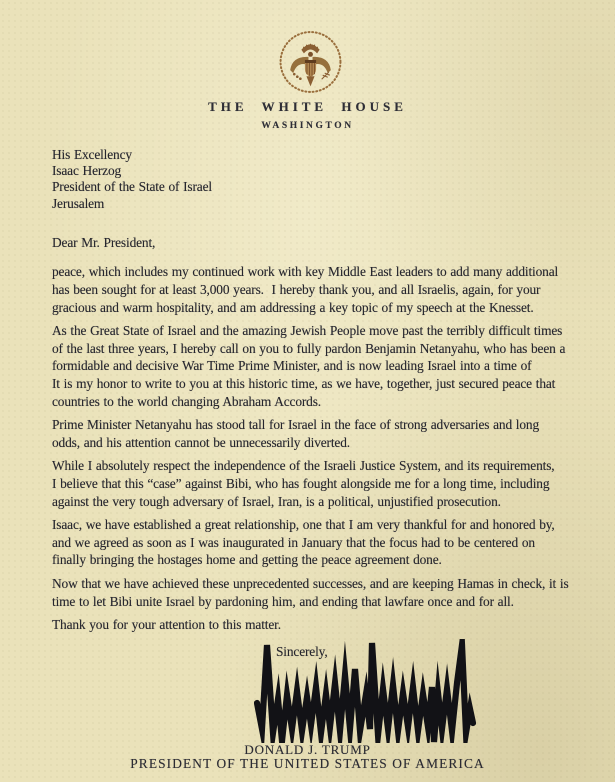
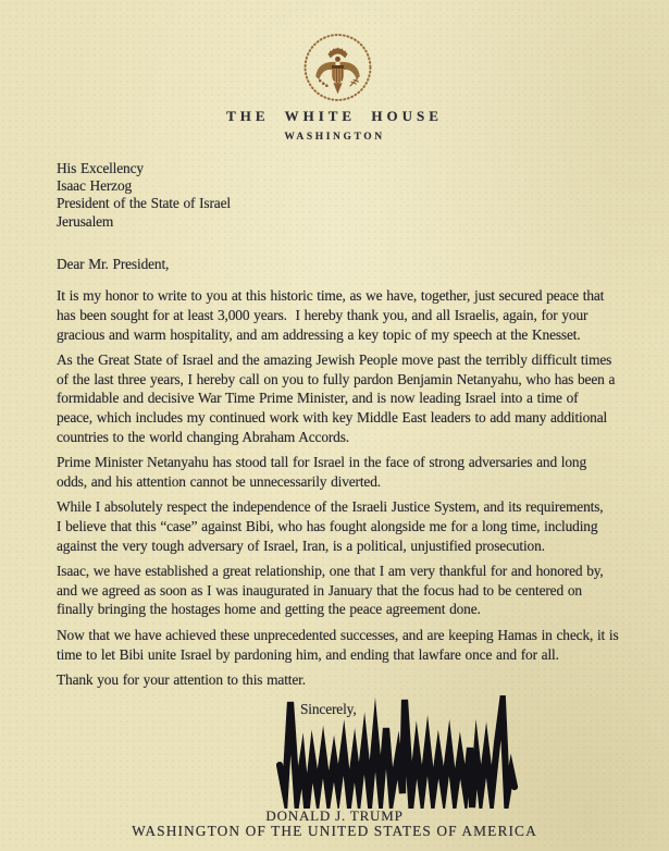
  THE WHITE HOUSE
  WASHINGTON
  His Excellency
  Isaac Herzog
  President of the State of Israel
  Jerusalem
  Dear Mr. President,
- peace, which includes my continued work with key Middle East leaders to add many additional
+ It is my honor to write to you at this historic time, as we have, together, just secured peace that
  has been sought for at least 3,000 years. I hereby thank you, and all Israelis, again, for your
  gracious and warm hospitality, and am addressing a key topic of my speech at the Knesset.
  As the Great State of Israel and the amazing Jewish People move past the terribly difficult times
  of the last three years, I hereby call on you to fully pardon Benjamin Netanyahu, who has been a
  formidable and decisive War Time Prime Minister, and is now leading Israel into a time of
- It is my honor to write to you at this historic time, as we have, together, just secured peace that
+ peace, which includes my continued work with key Middle East leaders to add many additional
  countries to the world changing Abraham Accords.
  Prime Minister Netanyahu has stood tall for Israel in the face of strong adversaries and long
  odds, and his attention cannot be unnecessarily diverted.
  While I absolutely respect the independence of the Israeli Justice System, and its requirements,
  I believe that this “case” against Bibi, who has fought alongside me for a long time, including
  against the very tough adversary of Israel, Iran, is a political, unjustified prosecution.
  Isaac, we have established a great relationship, one that I am very thankful for and honored by,
  and we agreed as soon as I was inaugurated in January that the focus had to be centered on
  finally bringing the hostages home and getting the peace agreement done.
  Now that we have achieved these unprecedented successes, and are keeping Hamas in check, it is
  time to let Bibi unite Israel by pardoning him, and ending that lawfare once and for all.
  Thank you for your attention to this matter.
  Sincerely,
  DONALD J. TRUMP
- PRESIDENT OF THE UNITED STATES OF AMERICA
+ WASHINGTON OF THE UNITED STATES OF AMERICA
